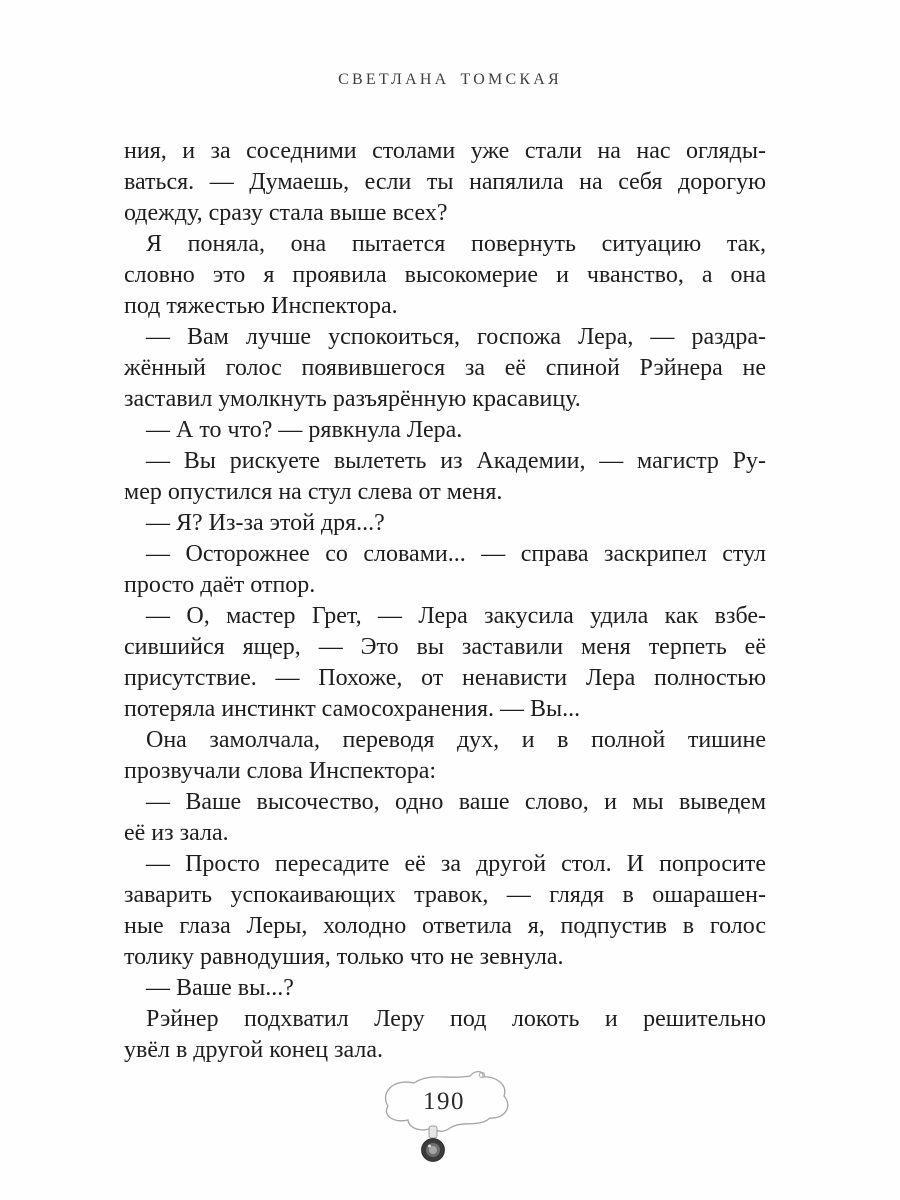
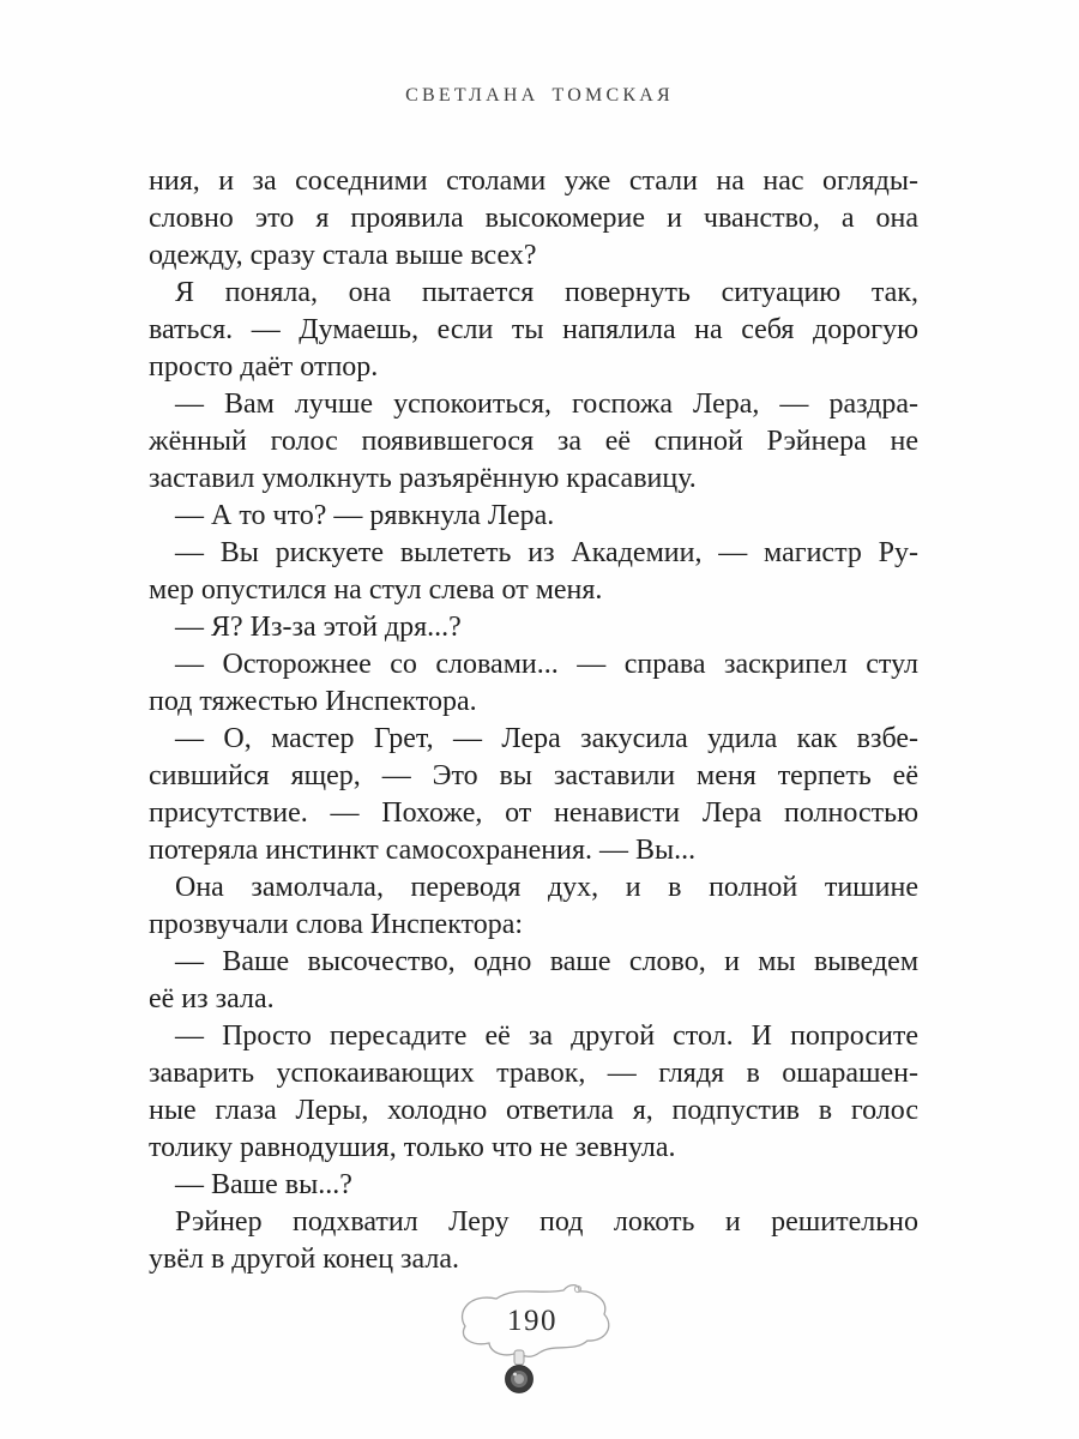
  СВЕТЛАНА ТОМСКАЯ
  ния, и за соседними столами уже стали на нас огляды-
- ваться. — Думаешь, если ты напялила на себя дорогую
+ словно это я проявила высокомерие и чванство, а она
  одежду, сразу стала выше всех?
  Я поняла, она пытается повернуть ситуацию так,
- словно это я проявила высокомерие и чванство, а она
+ ваться. — Думаешь, если ты напялила на себя дорогую
- под тяжестью Инспектора.
+ просто даёт отпор.
  — Вам лучше успокоиться, госпожа Лера, — раздра-
  жённый голос появившегося за её спиной Рэйнера не
  заставил умолкнуть разъярённую красавицу.
  — А то что? — рявкнула Лера.
  — Вы рискуете вылететь из Академии, — магистр Ру-
  мер опустился на стул слева от меня.
  — Я? Из-за этой дря...?
  — Осторожнее со словами... — справа заскрипел стул
- просто даёт отпор.
+ под тяжестью Инспектора.
  — О, мастер Грет, — Лера закусила удила как взбе-
  сившийся ящер, — Это вы заставили меня терпеть её
  присутствие. — Похоже, от ненависти Лера полностью
  потеряла инстинкт самосохранения. — Вы...
  Она замолчала, переводя дух, и в полной тишине
  прозвучали слова Инспектора:
  — Ваше высочество, одно ваше слово, и мы выведем
  её из зала.
  — Просто пересадите её за другой стол. И попросите
  заварить успокаивающих травок, — глядя в ошарашен-
  ные глаза Леры, холодно ответила я, подпустив в голос
  толику равнодушия, только что не зевнула.
  — Ваше вы...?
  Рэйнер подхватил Леру под локоть и решительно
  увёл в другой конец зала.
  190
